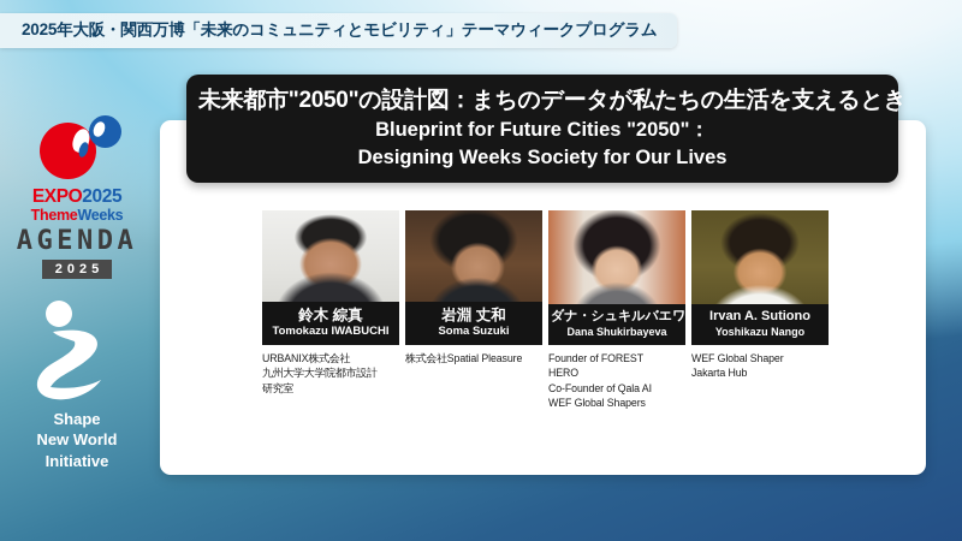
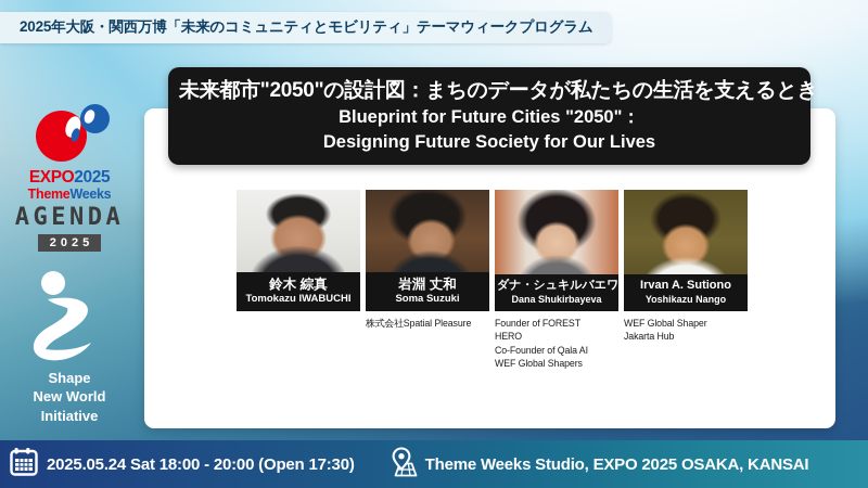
  2025年大阪・関西万博「未来のコミュニティとモビリティ」テーマウィークプログラム
  未来都市"2050"の設計図：まちのデータが私たちの生活を支えるとき
  Blueprint for Future Cities "2050"：
- Designing Weeks Society for Our Lives
+ Designing Future Society for Our Lives
  鈴木 綜真
  Tomokazu IWABUCHI
- URBANIX株式会社
- 九州大学大学院都市設計
- 研究室
  岩淵 丈和
  Soma Suzuki
  株式会社Spatial Pleasure
  ダナ・シュキルバエワ
  Dana Shukirbayeva
  Founder of FOREST
  HERO
  Co-Founder of Qala AI
  WEF Global Shapers
  Irvan A. Sutiono
  Yoshikazu Nango
  WEF Global Shaper
  Jakarta Hub
  EXPO2025
  ThemeWeeks
  AGENDA
  2025
  Shape
  New World
  Initiative
+ 2025.05.24 Sat 18:00 - 20:00 (Open 17:30)
+ Theme Weeks Studio, EXPO 2025 OSAKA, KANSAI
